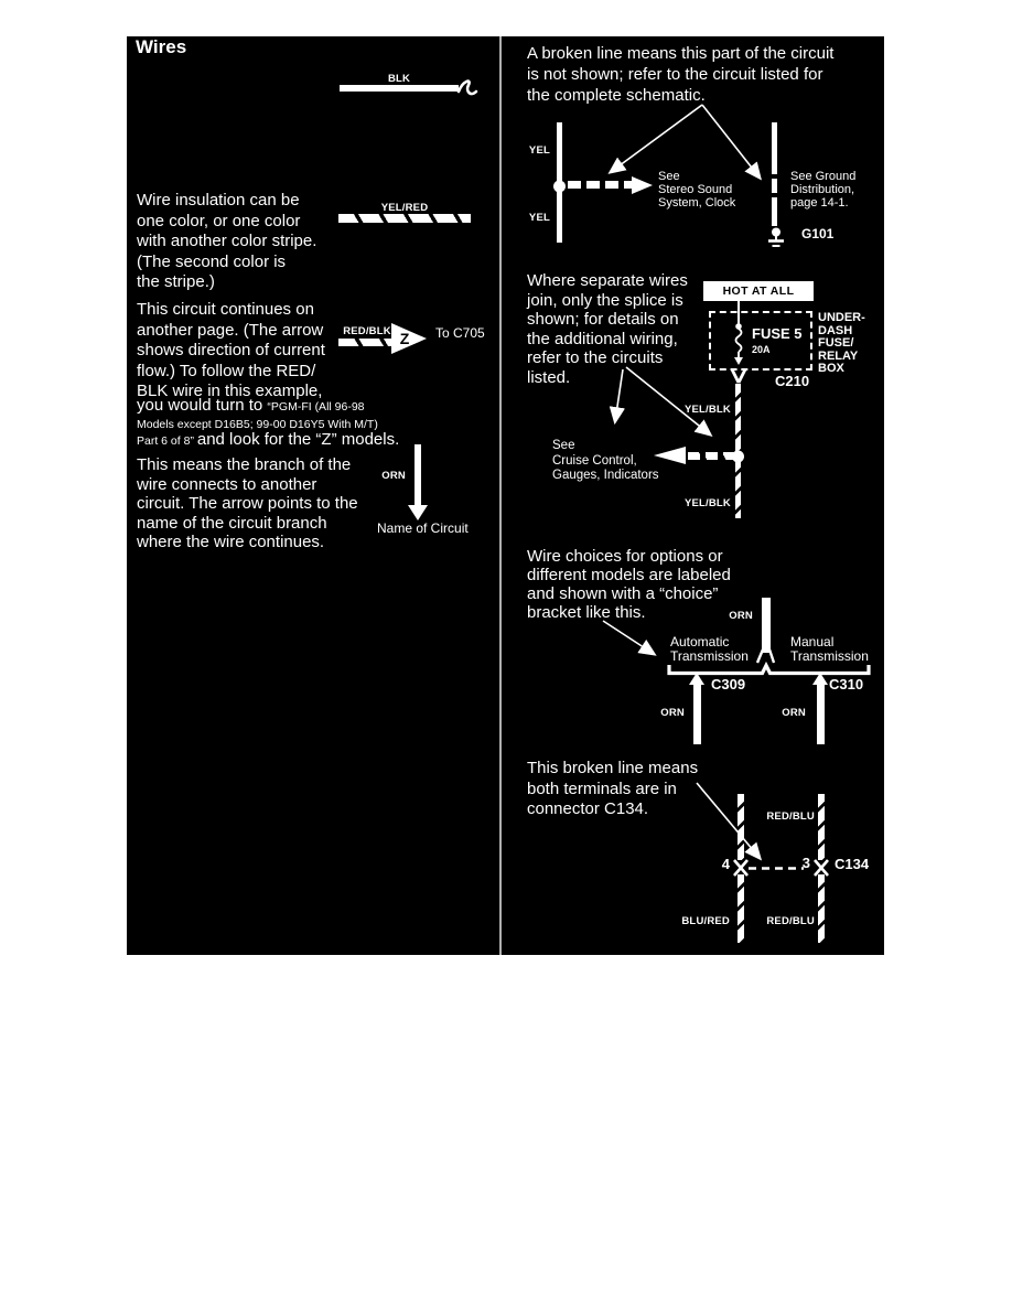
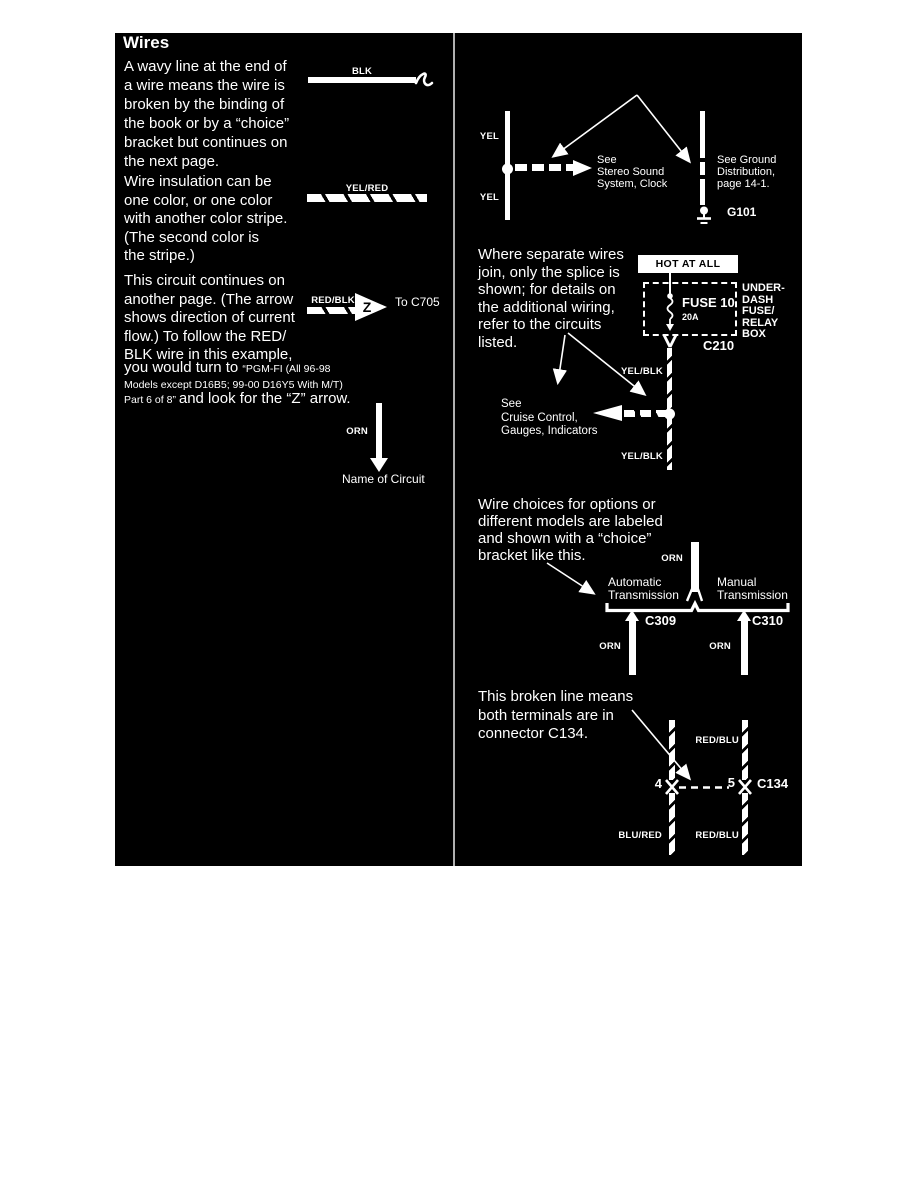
  Wires
+ A wavy line at the end of
+ a wire means the wire is
+ broken by the binding of
+ the book or by a “choice”
+ bracket but continues on
+ the next page.
  BLK
  Wire insulation can be
  one color, or one color
  with another color stripe.
  (The second color is
  the stripe.)
  YEL/RED
  This circuit continues on
  another page. (The arrow
  shows direction of current
  flow.) To follow the RED/
  BLK wire in this example,
  you would turn to “PGM-FI (All 96-98
  Models except D16B5; 99-00 D16Y5 With M/T)
- Part 6 of 8” and look for the “Z” models.
+ Part 6 of 8” and look for the “Z” arrow.
  RED/BLK
  Z
  To C705
- This means the branch of the
- wire connects to another
- circuit. The arrow points to the
- name of the circuit branch
- where the wire continues.
  ORN
  Name of Circuit
- A broken line means this part of the circuit
- is not shown; refer to the circuit listed for
- the complete schematic.
  YEL
  YEL
  See
  Stereo Sound
  System, Clock
  See Ground
  Distribution,
  page 14-1.
  G101
  Where separate wires
  join, only the splice is
  shown; for details on
  the additional wiring,
  refer to the circuits
  listed.
  HOT AT ALL TIMES
- FUSE 5
+ FUSE 10
  20A
  UNDER-
  DASH
  FUSE/
  RELAY
  BOX
  C210
  YEL/BLK
  YEL/BLK
  See
  Cruise Control,
  Gauges, Indicators
  Wire choices for options or
  different models are labeled
  and shown with a “choice”
  bracket like this.
  ORN
  Automatic
  Transmission
  Manual
  Transmission
  C309
  C310
  ORN
  ORN
  This broken line means
  both terminals are in
  connector C134.
  RED/BLU
  4
- 3
+ 5
  C134
  BLU/RED
  RED/BLU
